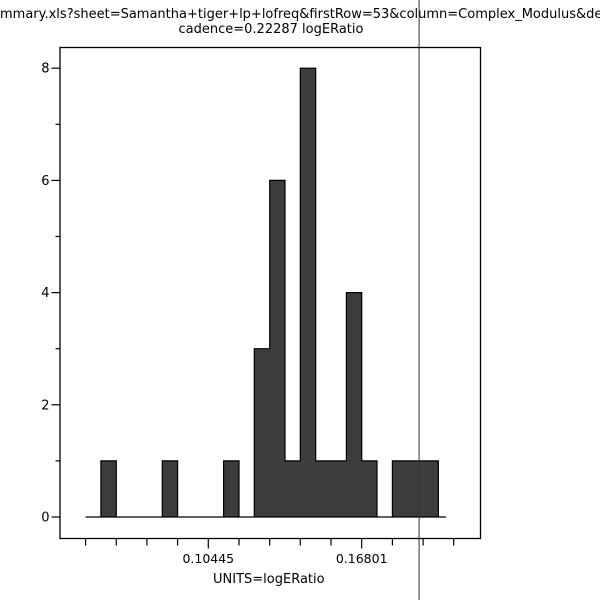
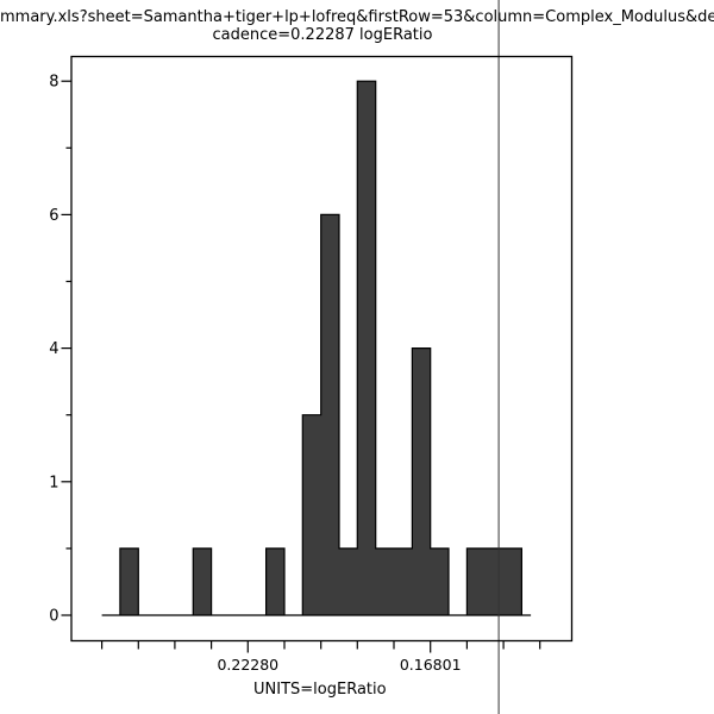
  mmary.xls?sheet=Samantha+tiger+lp+lofreq&firstRow=53&column=Complex_Modulus&de
  cadence=0.22287 logERatio
- 0.10445
+ 0.22280
  0.16801
  0
- 2
+ 1
  4
  6
  8
  UNITS=logERatio
